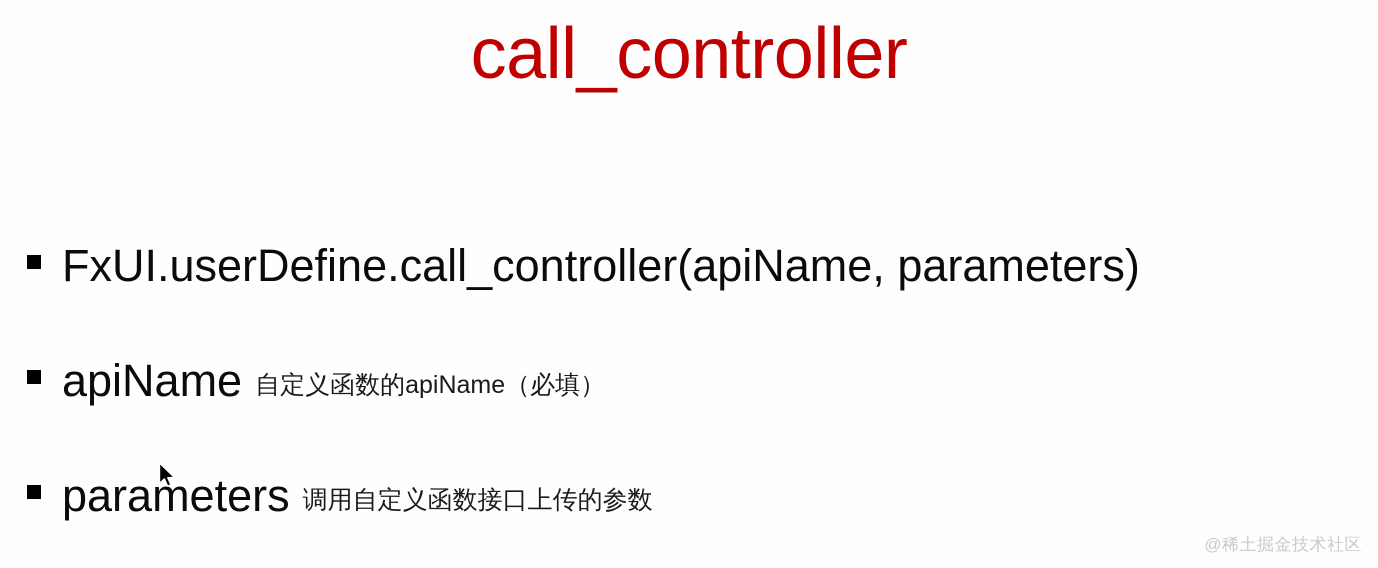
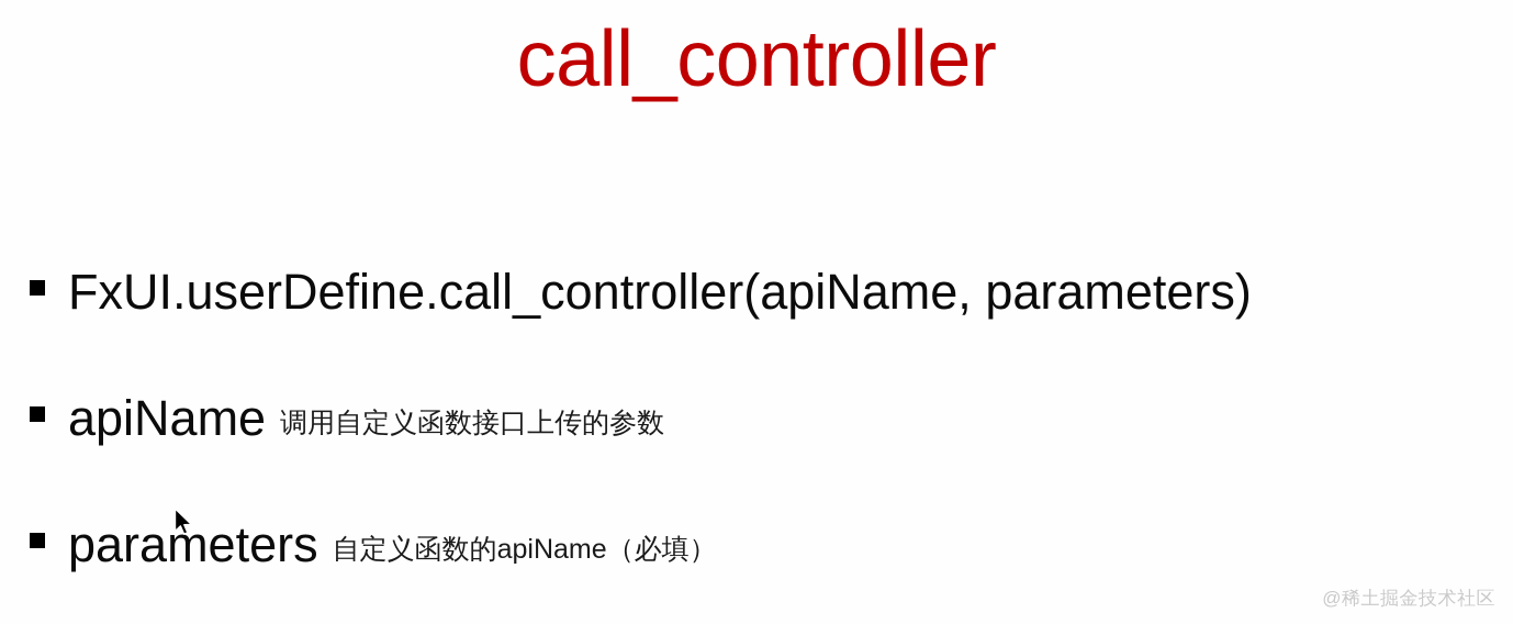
  call_controller
  FxUI.userDefine.call_controller(apiName, parameters)
  apiName
- 自定义函数的apiName（必填）
+ 调用自定义函数接口上传的参数
  parameters
- 调用自定义函数接口上传的参数
+ 自定义函数的apiName（必填）
  @稀土掘金技术社区
